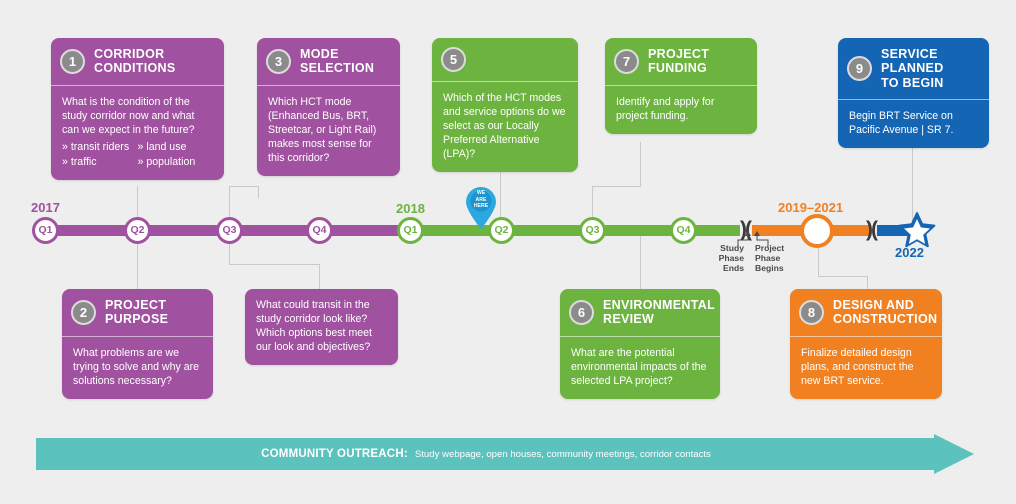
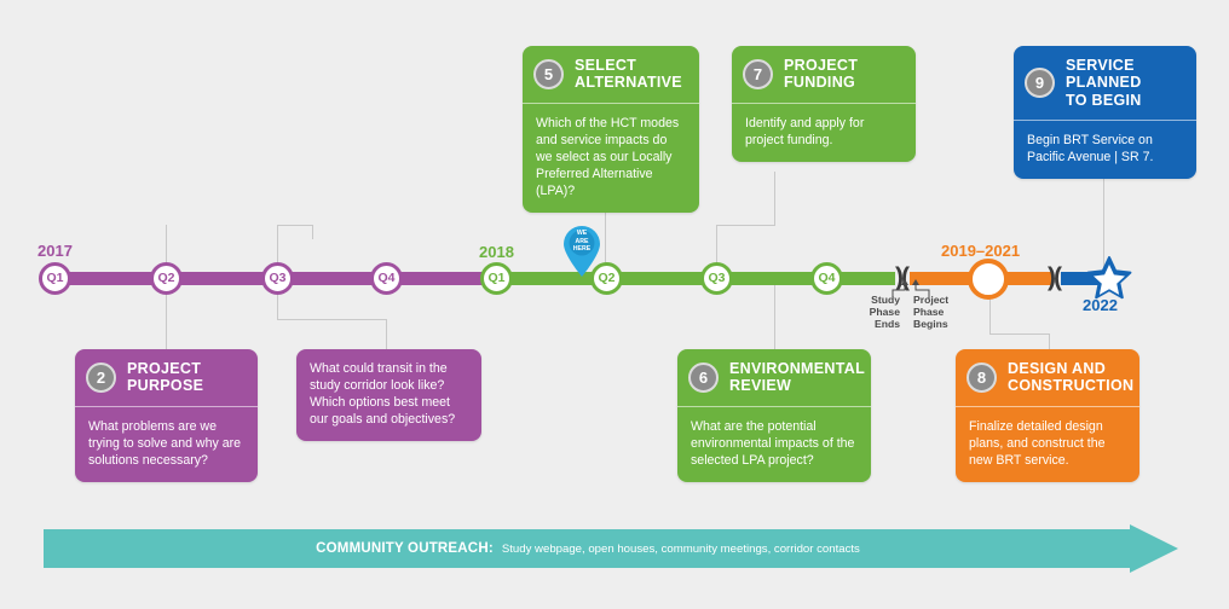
  2017
  2018
  2019–2021
  2022
  Q1
  Q2
  Q3
  Q4
  Q1
  Q2
  Q3
  Q4
  )(
  )(
  Study
  Phase
  Ends
  Project
  Phase
  Begins
- 1
- CORRIDOR
- CONDITIONS
- What is the condition of the study corridor now and what can we expect in the future?
- » transit riders
- » traffic
- » land use
- » population
- 3
- MODE
- SELECTION
- Which HCT mode (Enhanced Bus, BRT, Streetcar, or Light Rail) makes most sense for this corridor?
  5
+ SELECT
+ ALTERNATIVE
- Which of the HCT modes and service options do we select as our Locally Preferred Alternative (LPA)?
+ Which of the HCT modes and service impacts do we select as our Locally Preferred Alternative (LPA)?
  7
  PROJECT
  FUNDING
  Identify and apply for project funding.
  9
  SERVICE PLANNED
  TO BEGIN
  Begin BRT Service on Pacific Avenue | SR 7.
  2
  PROJECT
  PURPOSE
  What problems are we trying to solve and why are solutions necessary?
- What could transit in the study corridor look like? Which options best meet our look and objectives?
+ What could transit in the study corridor look like? Which options best meet our goals and objectives?
  6
  ENVIRONMENTAL
  REVIEW
  What are the potential environmental impacts of the selected LPA project?
  8
  DESIGN AND
  CONSTRUCTION
  Finalize detailed design plans, and construct the new BRT service.
  COMMUNITY OUTREACH:
  Study webpage, open houses, community meetings, corridor contacts
